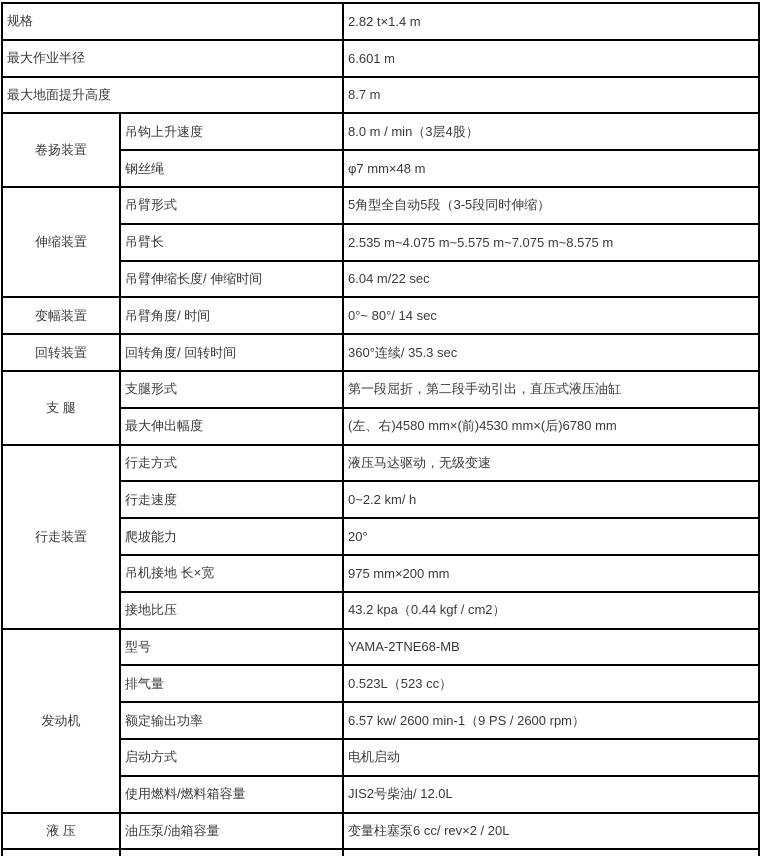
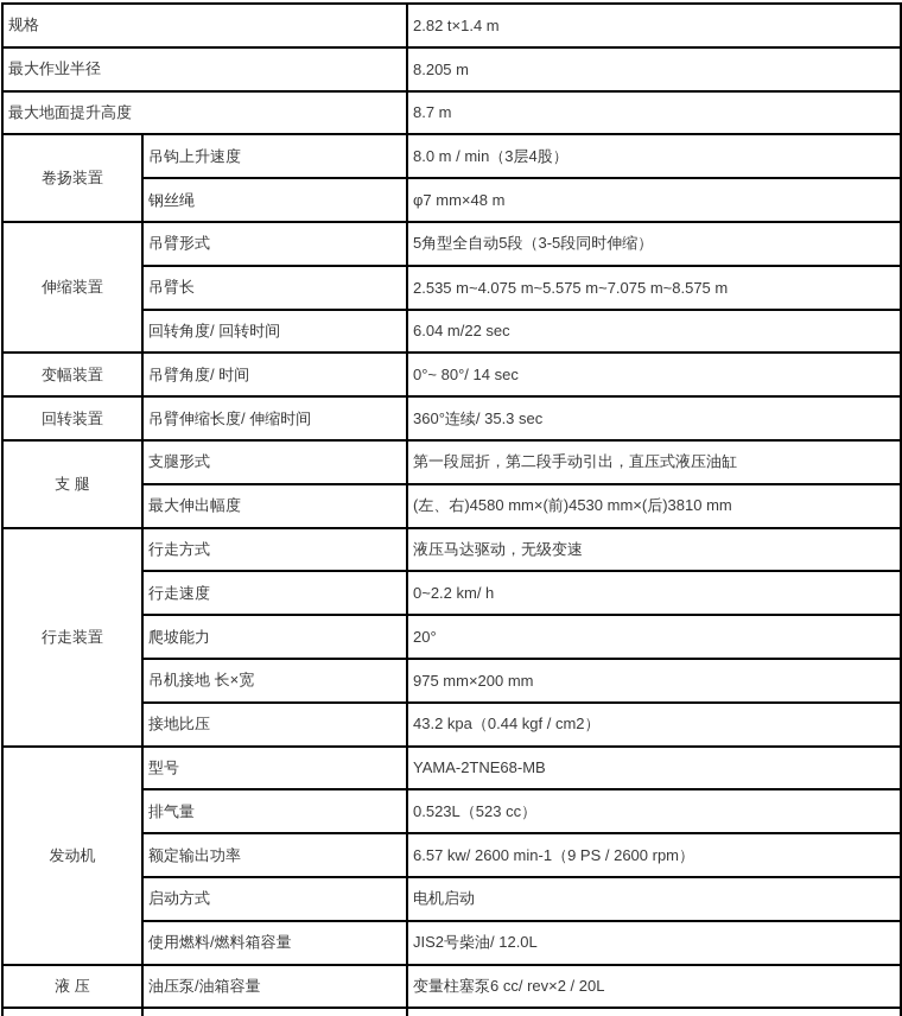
  规格	2.82 t×1.4 m
- 最大作业半径	6.601 m
+ 最大作业半径	8.205 m
  最大地面提升高度	8.7 m
  卷扬装置	吊钩上升速度	8.0 m / min（3层4股）
  钢丝绳	φ7 mm×48 m
  伸缩装置	吊臂形式	5角型全自动5段（3-5段同时伸缩）
  吊臂长	2.535 m~4.075 m~5.575 m~7.075 m~8.575 m
- 吊臂伸缩长度/ 伸缩时间	6.04 m/22 sec
+ 回转角度/ 回转时间	6.04 m/22 sec
  变幅装置	吊臂角度/ 时间	0°~ 80°/ 14 sec
- 回转装置	回转角度/ 回转时间	360°连续/ 35.3 sec
+ 回转装置	吊臂伸缩长度/ 伸缩时间	360°连续/ 35.3 sec
  支 腿	支腿形式	第一段屈折，第二段手动引出，直压式液压油缸
- 最大伸出幅度	(左、右)4580 mm×(前)4530 mm×(后)6780 mm
+ 最大伸出幅度	(左、右)4580 mm×(前)4530 mm×(后)3810 mm
  行走装置	行走方式	液压马达驱动，无级变速
  行走速度	0~2.2 km/ h
  爬坡能力	20°
  吊机接地 长×宽	975 mm×200 mm
  接地比压	43.2 kpa（0.44 kgf / cm2）
  发动机	型号	YAMA-2TNE68-MB
  排气量	0.523L（523 cc）
  额定输出功率	6.57 kw/ 2600 min-1（9 PS / 2600 rpm）
  启动方式	电机启动
  使用燃料/燃料箱容量	JIS2号柴油/ 12.0L
  液 压	油压泵/油箱容量	变量柱塞泵6 cc/ rev×2 / 20L
